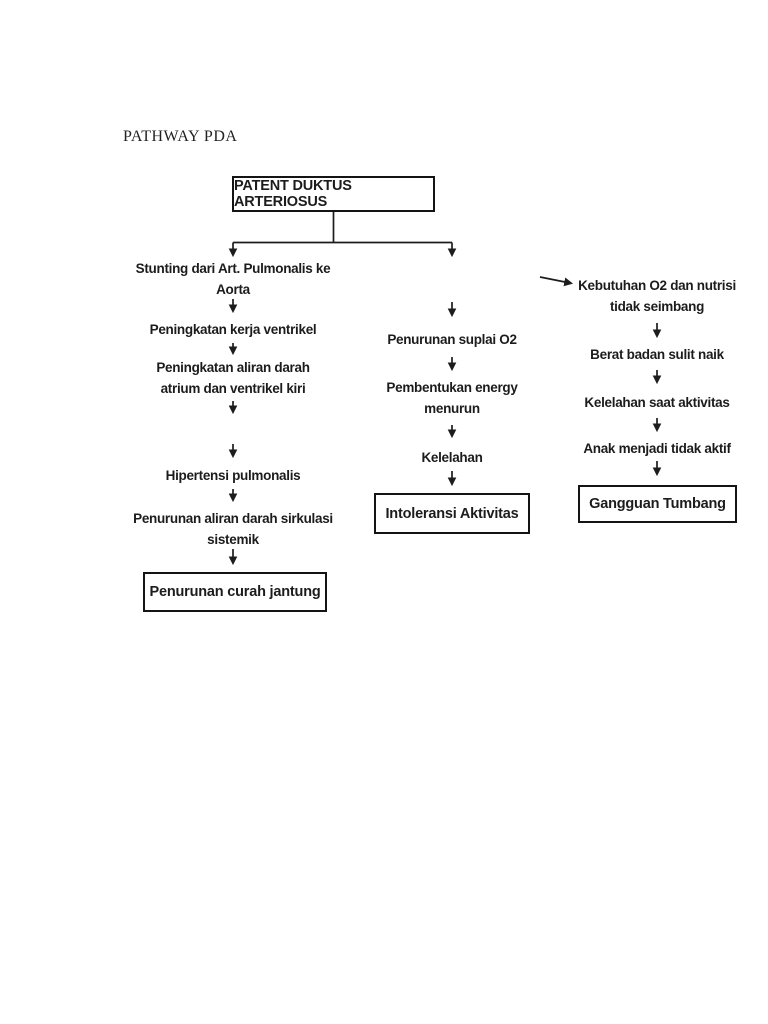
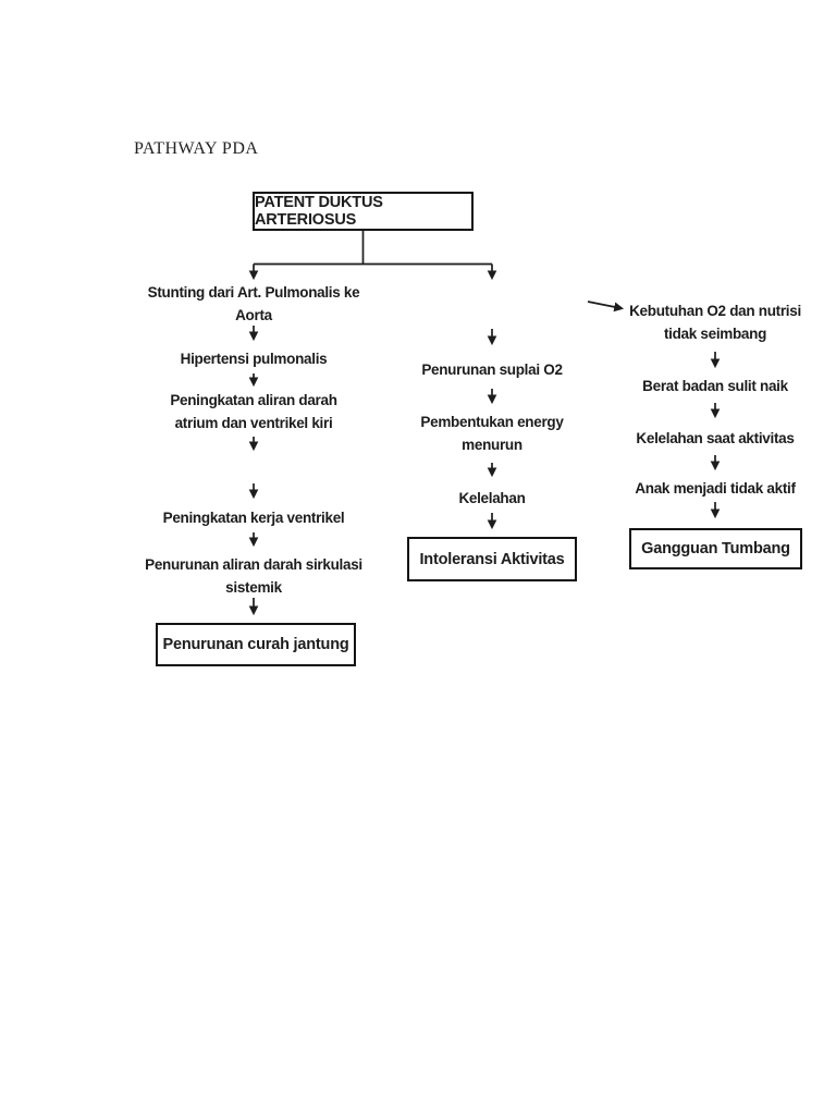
  PATHWAY PDA
  PATENT DUKTUS ARTERIOSUS
  Stunting dari Art. Pulmonalis ke
  Aorta
- Peningkatan kerja ventrikel
+ Hipertensi pulmonalis
  Peningkatan aliran darah
  atrium dan ventrikel kiri
- Hipertensi pulmonalis
+ Peningkatan kerja ventrikel
  Penurunan aliran darah sirkulasi
  sistemik
  Penurunan curah jantung
  Penurunan suplai O2
  Pembentukan energy
  menurun
  Kelelahan
  Intoleransi Aktivitas
  Kebutuhan O2 dan nutrisi
  tidak seimbang
  Berat badan sulit naik
  Kelelahan saat aktivitas
  Anak menjadi tidak aktif
  Gangguan Tumbang
